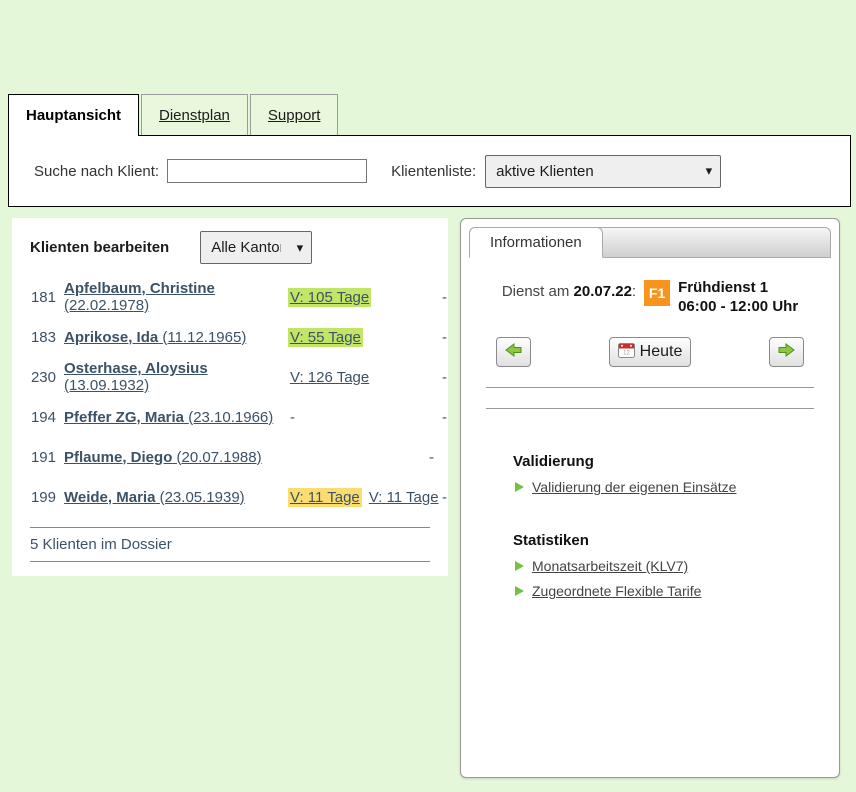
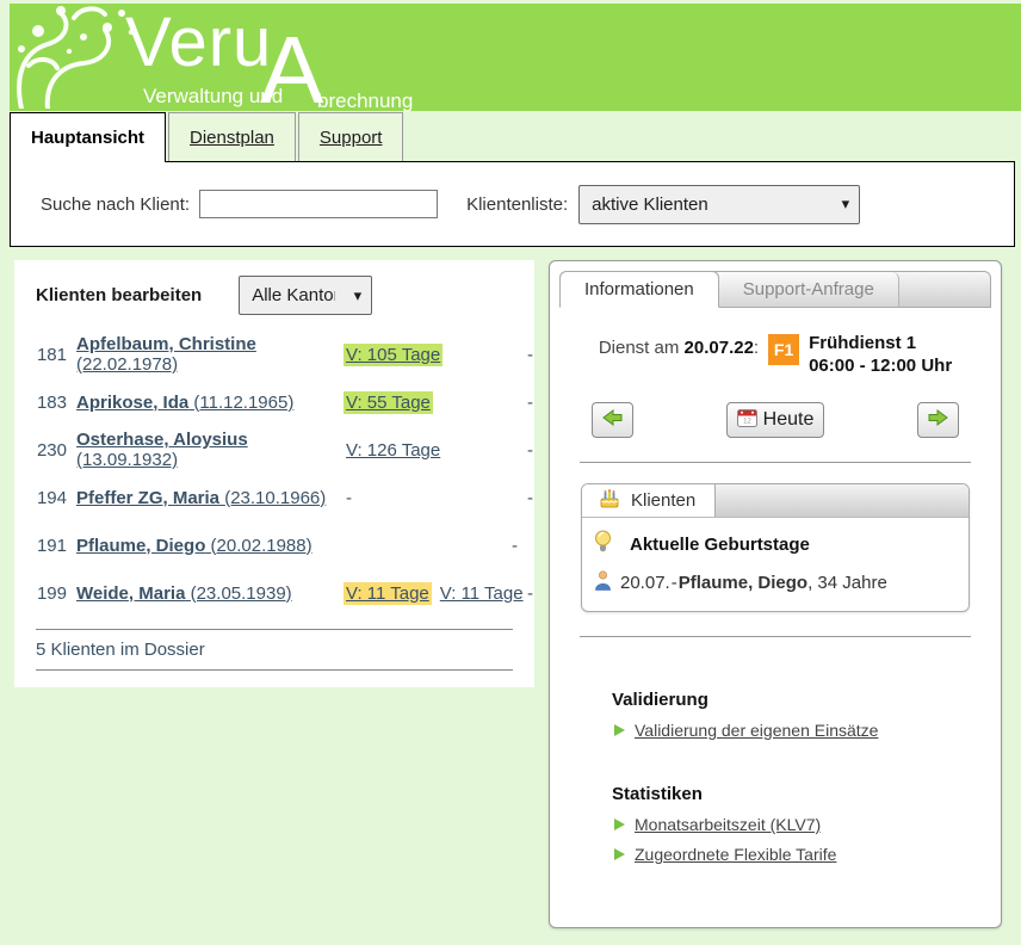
+ Veru
+ A
+ Verwaltung und
+ brechnung
  Hauptansicht
  Dienstplan
  Support
  Suche nach Klient:
  Klientenliste:
  aktive Klienten
  Klienten bearbeiten
  Alle Kanto
  181
  Apfelbaum, Christine (22.02.1978)
  V: 105 Tage
  -
  183
  Aprikose, Ida (11.12.1965)
  V: 55 Tage
  -
  230
  Osterhase, Aloysius (13.09.1932)
  V: 126 Tage
  -
  194
  Pfeffer ZG, Maria (23.10.1966)
  -
  -
  191
- Pflaume, Diego (20.07.1988)
+ Pflaume, Diego (20.02.1988)
  -
  199
  Weide, Maria (23.05.1939)
  V: 11 Tage
  V: 11 Tage
  -
  5 Klienten im Dossier
  Informationen
+ Support-Anfrage
  Dienst am 20.07.22:
  F1
  Frühdienst 1
  06:00 - 12:00 Uhr
  Heute
+ Klienten
+ Aktuelle Geburtstage
+ 20.07.-Pflaume, Diego, 34 Jahre
  Validierung
  Validierung der eigenen Einsätze
  Statistiken
  Monatsarbeitszeit (KLV7)
  Zugeordnete Flexible Tarife
